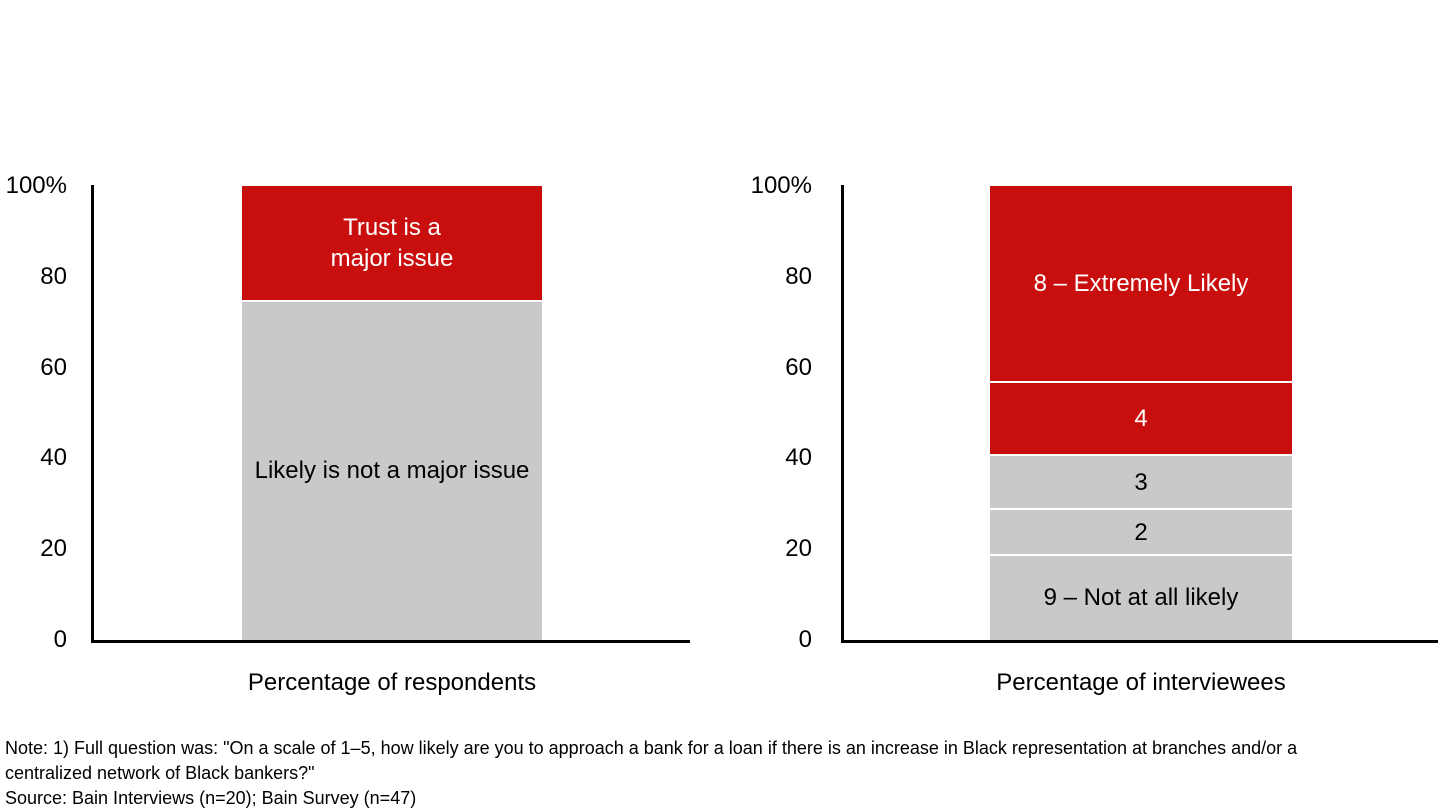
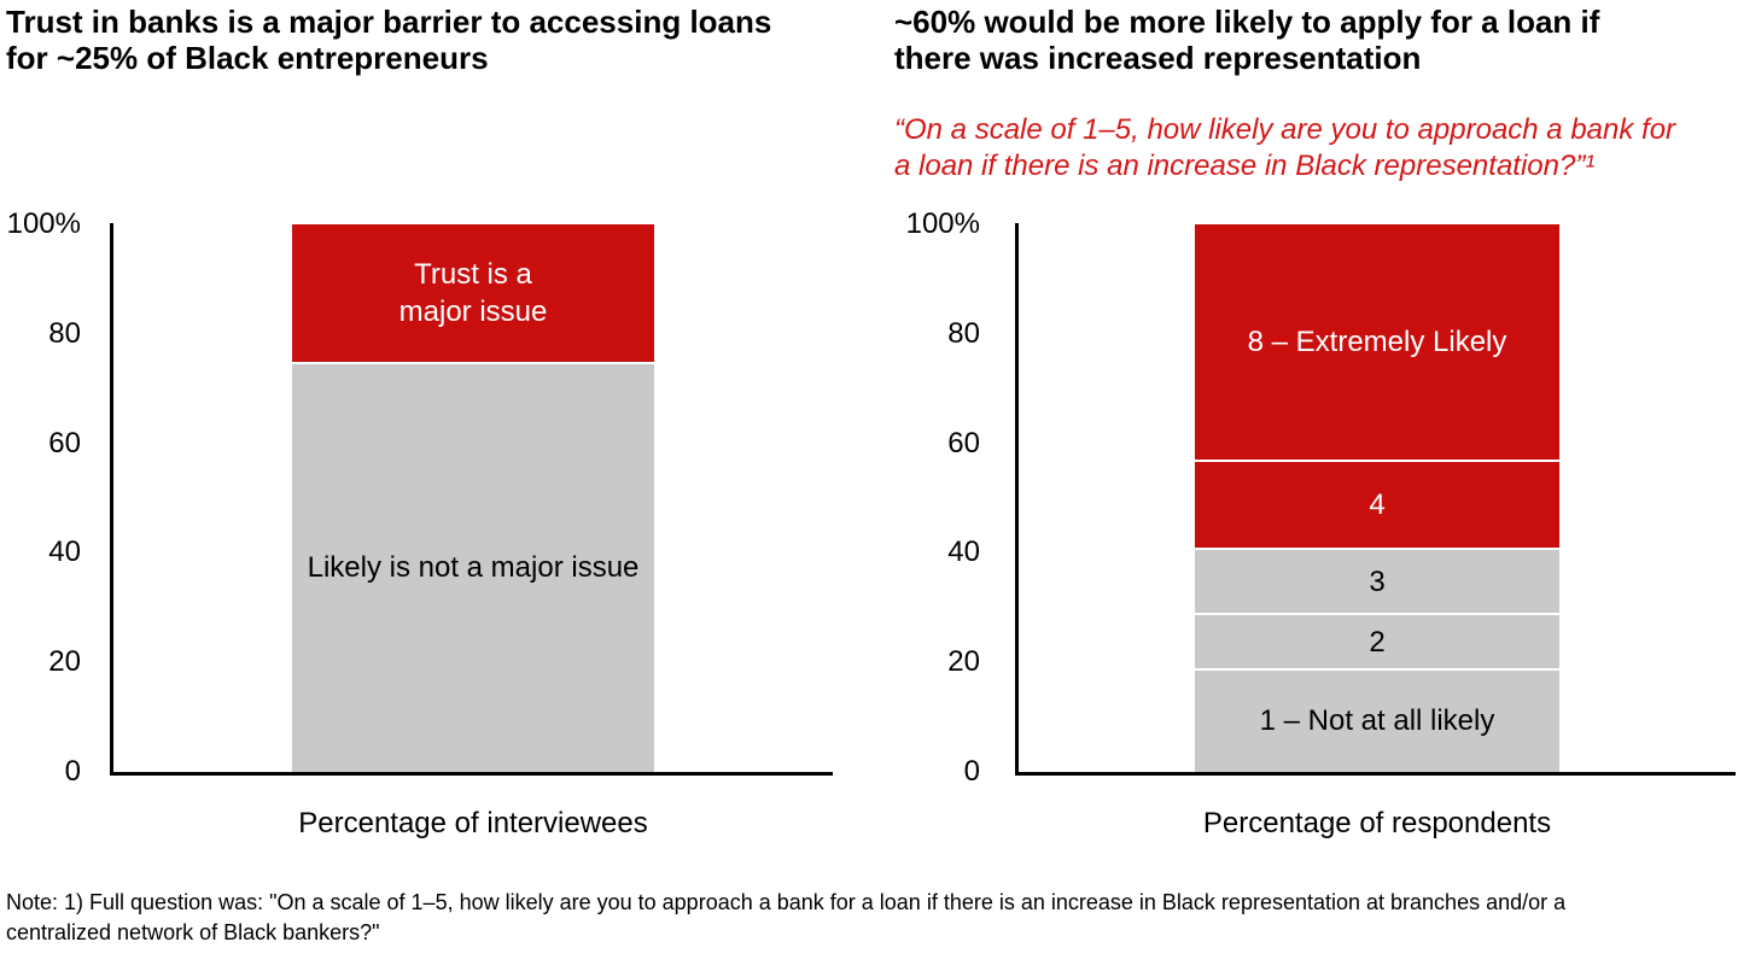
+ Trust in banks is a major barrier to accessing loans
+ for ~25% of Black entrepreneurs
+ ~60% would be more likely to apply for a loan if
+ there was increased representation
+ “On a scale of 1–5, how likely are you to approach a bank for
+ a loan if there is an increase in Black representation?”¹
  100%
  80
  60
  40
  20
  0
  Likely is not a major issue
  Trust is a
  major issue
- Percentage of respondents
+ Percentage of interviewees
  100%
  80
  60
  40
  20
  0
- 9 – Not at all likely
+ 1 – Not at all likely
  2
  3
  4
  8 – Extremely Likely
- Percentage of interviewees
+ Percentage of respondents
  Note: 1) Full question was: "On a scale of 1–5, how likely are you to approach a bank for a loan if there is an increase in Black representation at branches and/or a
  centralized network of Black bankers?"
- Source: Bain Interviews (n=20); Bain Survey (n=47)
